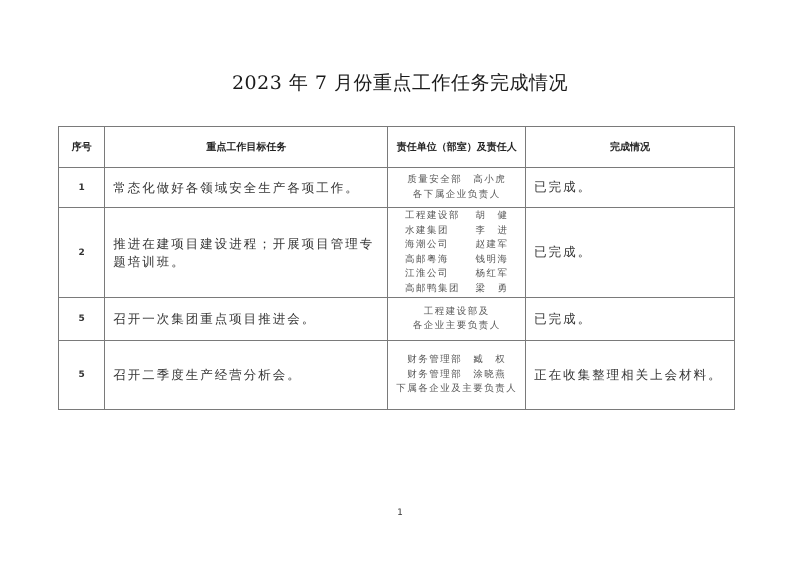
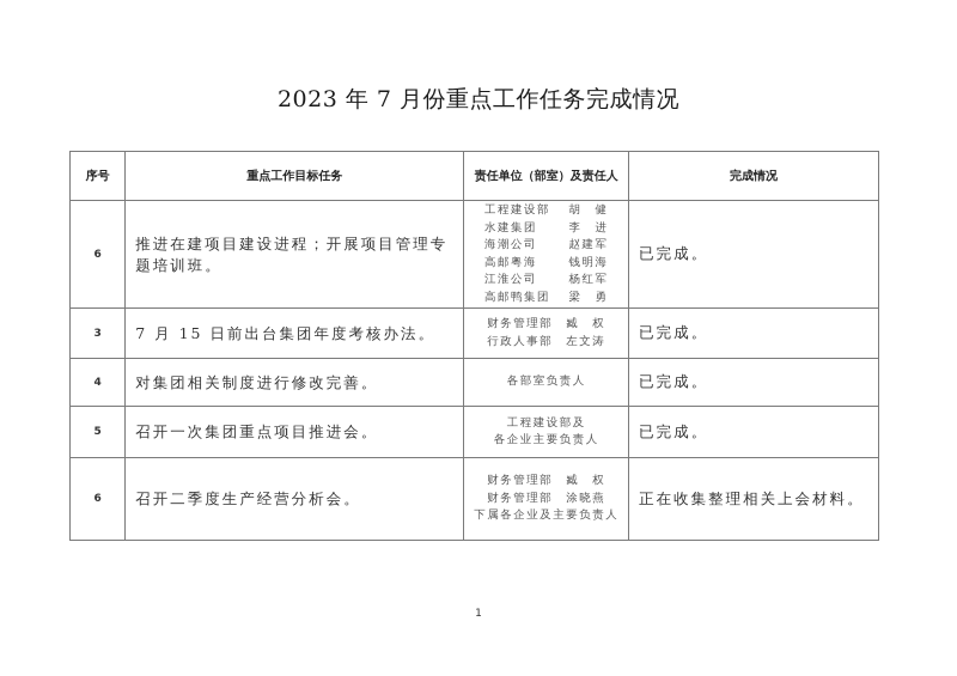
  2023 年 7 月份重点工作任务完成情况
  序号	重点工作目标任务	责任单位（部室）及责任人	完成情况
- 1	常态化做好各领域安全生产各项工作。	质量安全部 高小虎 各下属企业负责人	已完成。
- 2	推进在建项目建设进程；开展项目管理专题培训班。	工程建设部 胡 健 水建集团 李 进 海潮公司 赵建军 高邮粤海 钱明海 江淮公司 杨红军 高邮鸭集团 梁 勇	已完成。
+ 6	推进在建项目建设进程；开展项目管理专题培训班。	工程建设部 胡 健 水建集团 李 进 海潮公司 赵建军 高邮粤海 钱明海 江淮公司 杨红军 高邮鸭集团 梁 勇	已完成。
+ 3	7 月 15 日前出台集团年度考核办法。	财务管理部 臧 权 行政人事部 左文涛	已完成。
+ 4	对集团相关制度进行修改完善。	各部室负责人	已完成。
  5	召开一次集团重点项目推进会。	工程建设部及 各企业主要负责人	已完成。
- 5	召开二季度生产经营分析会。	财务管理部 臧 权 财务管理部 涂晓燕 下属各企业及主要负责人	正在收集整理相关上会材料。
+ 6	召开二季度生产经营分析会。	财务管理部 臧 权 财务管理部 涂晓燕 下属各企业及主要负责人	正在收集整理相关上会材料。
  1
